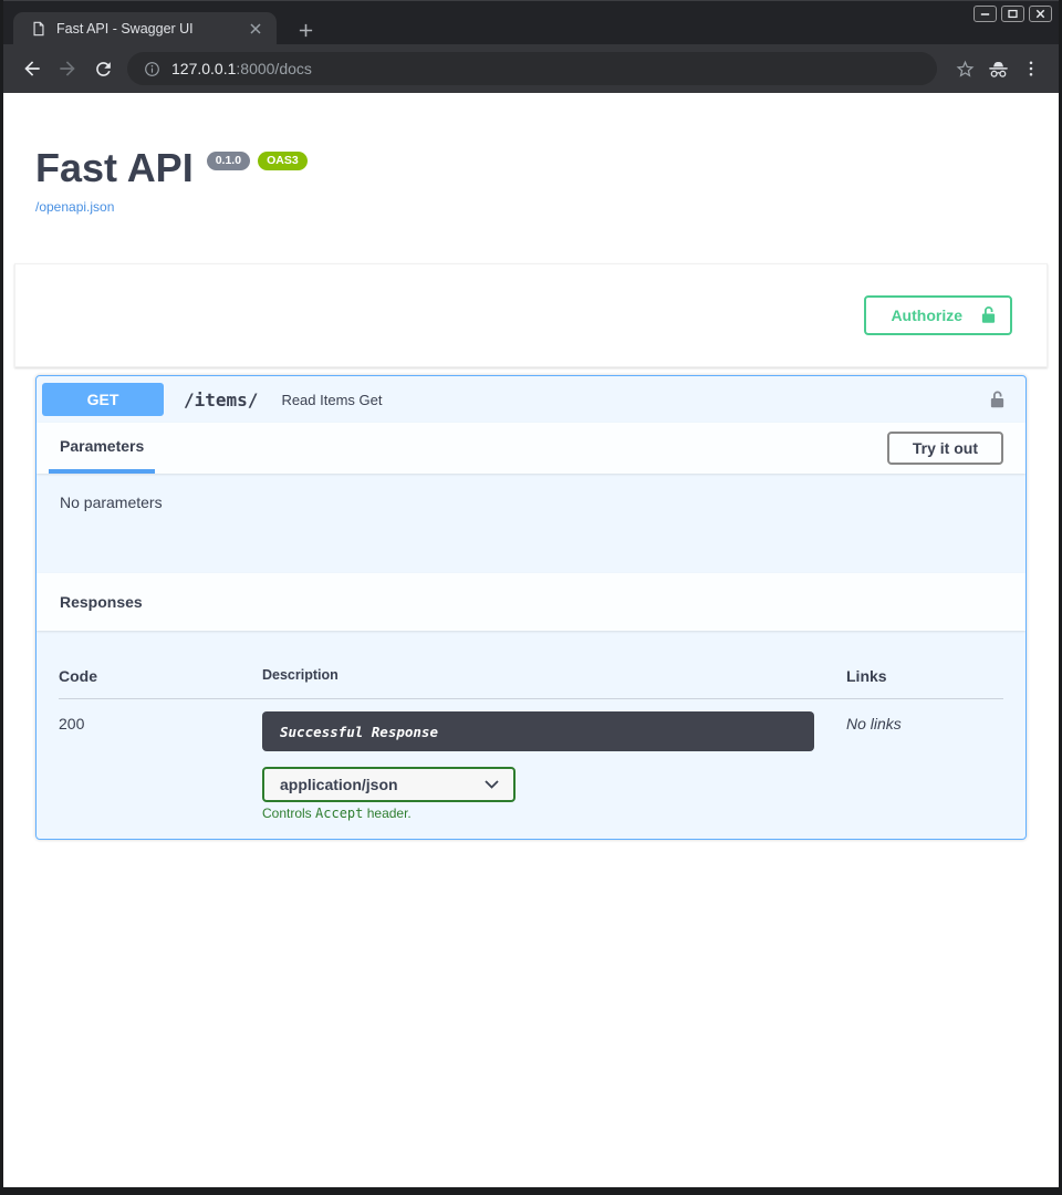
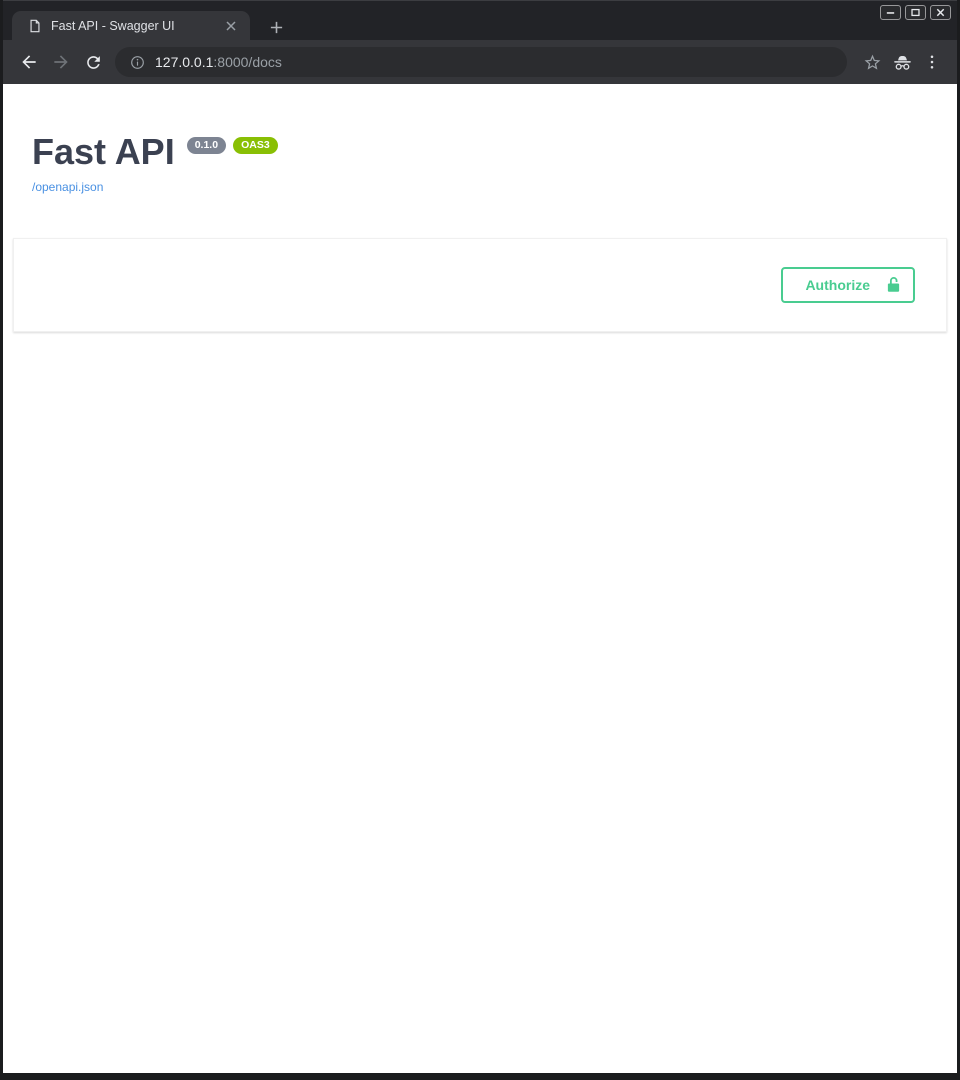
  Fast API - Swagger UI
  127.0.0.1:8000/docs
  Fast API
  0.1.0
  OAS3
  /openapi.json
  Authorize
- GET
- /items/
- Read Items Get
- Parameters
- Try it out
- No parameters
- Responses
- Code
- Description
- Links
- 200
- Successful Response
- application/json
- Controls Accept header.
- No links
